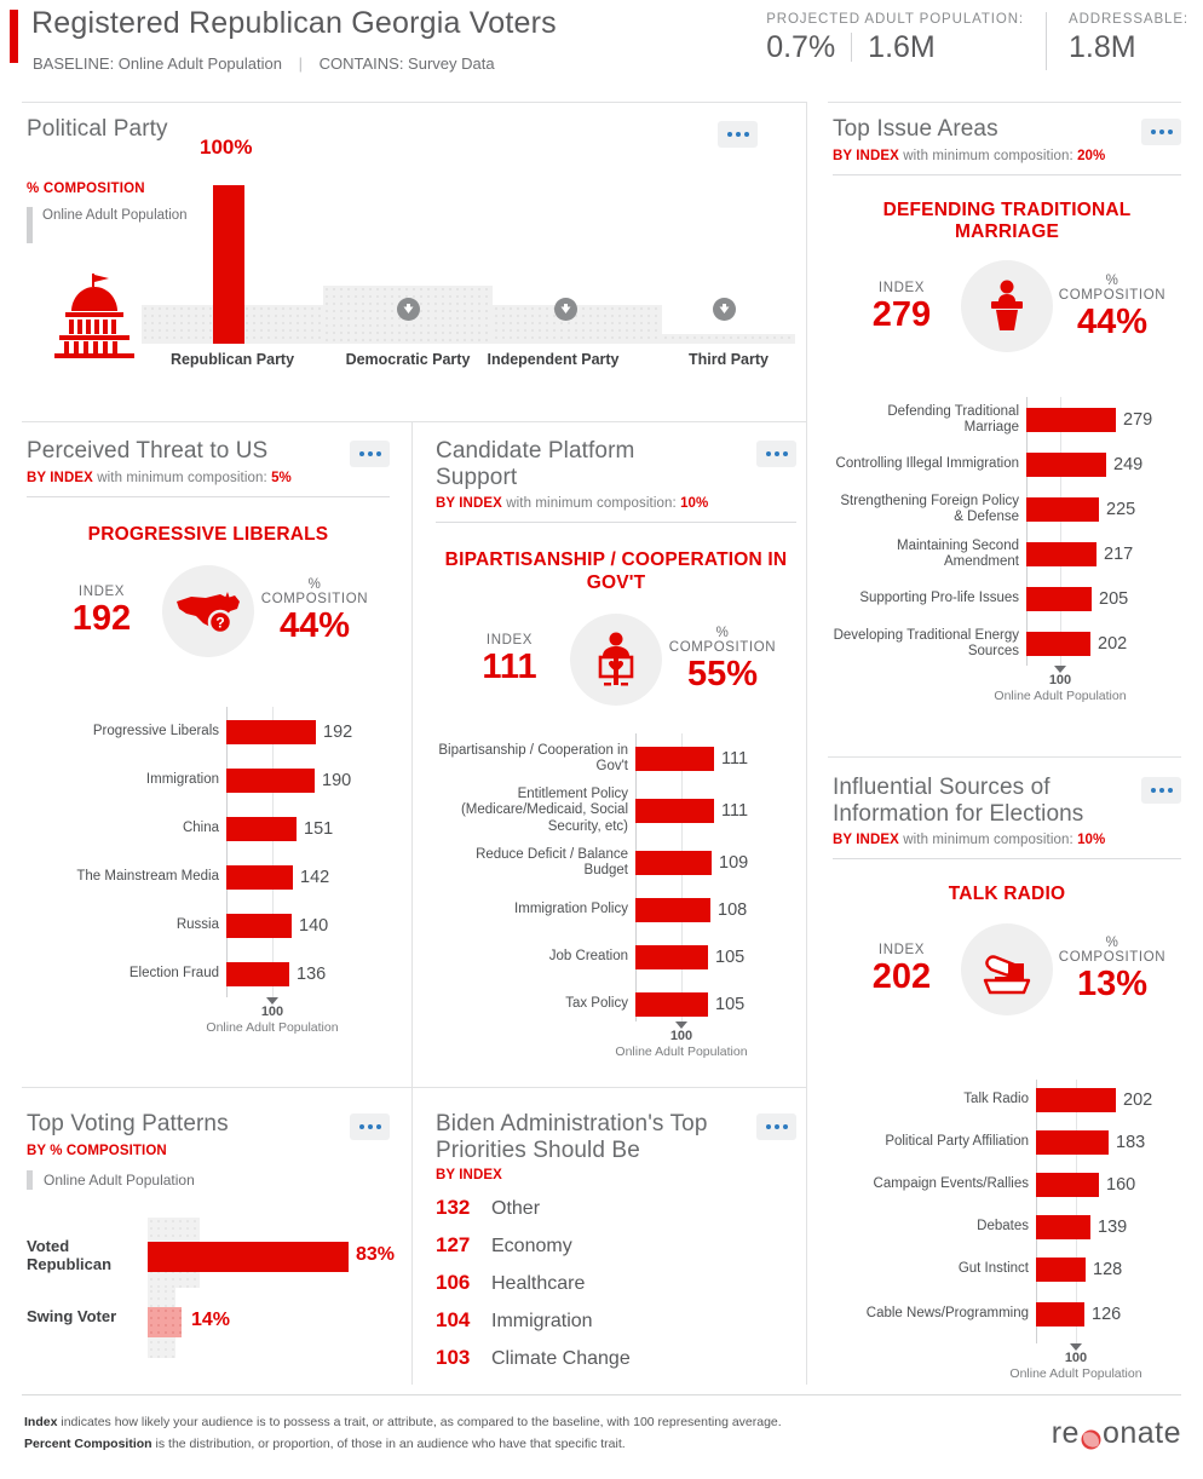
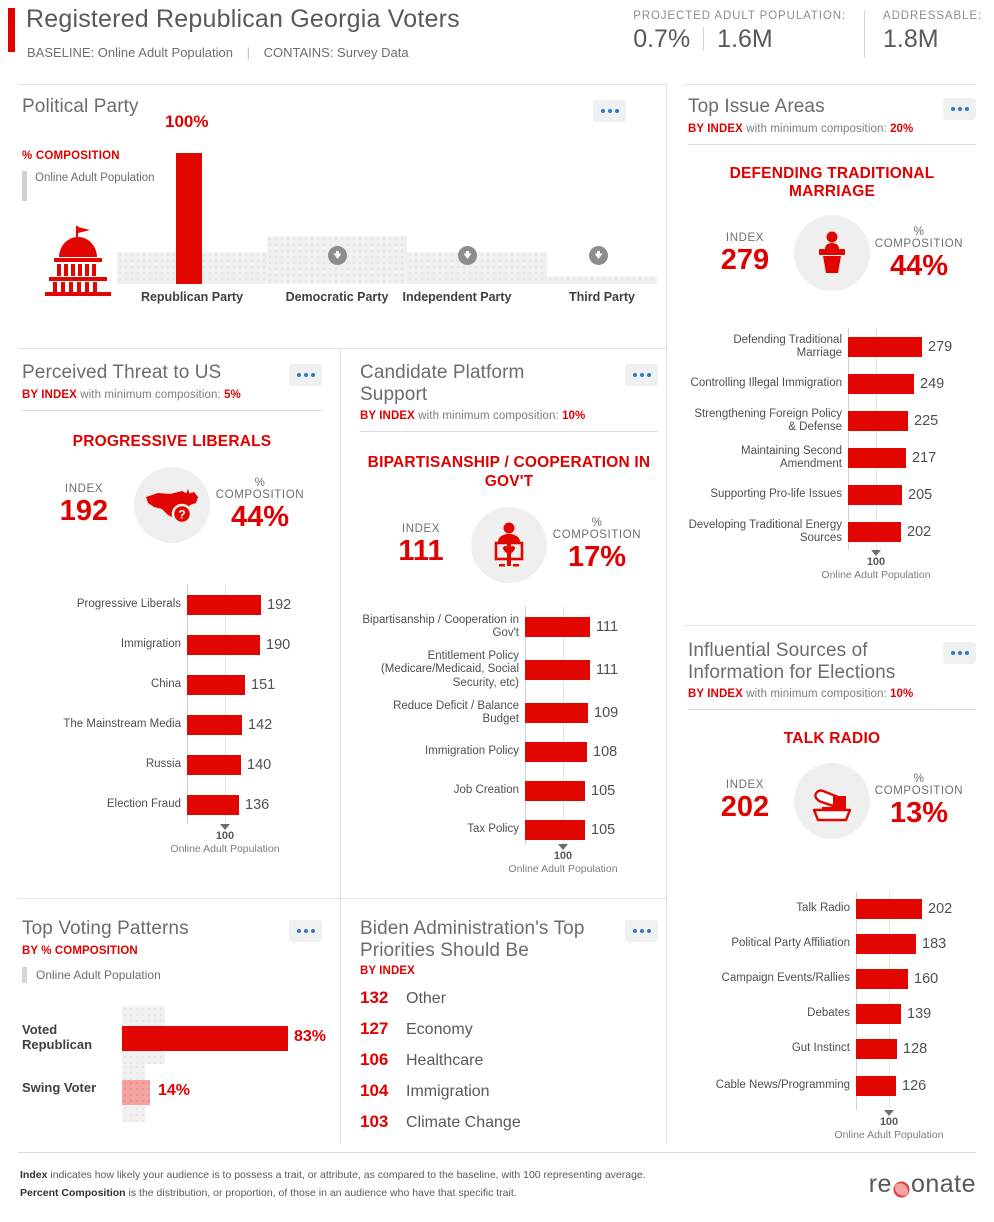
  Registered Republican Georgia Voters
  BASELINE: Online Adult Population | CONTAINS: Survey Data
  PROJECTED ADULT POPULATION:
  0.7%
  1.6M
  ADDRESSABLE:
  1.8M
  Political Party
  % COMPOSITION
  Online Adult Population
  100%
  Republican Party
  Democratic Party
  Independent Party
  Third Party
  Top Issue Areas
  BY INDEX with minimum composition: 20%
  DEFENDING TRADITIONAL MARRIAGE
  INDEX
  279
  % COMPOSITION
  44%
  Defending Traditional Marriage
  279
  Controlling Illegal Immigration
  249
  Strengthening Foreign Policy & Defense
  225
  Maintaining Second Amendment
  217
  Supporting Pro-life Issues
  205
  Developing Traditional Energy Sources
  202
  100
  Online Adult Population
  Perceived Threat to US
  BY INDEX with minimum composition: 5%
  PROGRESSIVE LIBERALS
  INDEX
  192
  ?
  % COMPOSITION
  44%
  Progressive Liberals
  192
  Immigration
  190
  China
  151
  The Mainstream Media
  142
  Russia
  140
  Election Fraud
  136
  100
  Online Adult Population
  Candidate Platform Support
  BY INDEX with minimum composition: 10%
  BIPARTISANSHIP / COOPERATION IN GOV'T
  INDEX
  111
  % COMPOSITION
- 55%
+ 17%
  Bipartisanship / Cooperation in Gov't
  111
  Entitlement Policy (Medicare/Medicaid, Social Security, etc)
  111
  Reduce Deficit / Balance Budget
  109
  Immigration Policy
  108
  Job Creation
  105
  Tax Policy
  105
  100
  Online Adult Population
  Influential Sources of Information for Elections
  BY INDEX with minimum composition: 10%
  TALK RADIO
  INDEX
  202
  % COMPOSITION
  13%
  Talk Radio
  202
  Political Party Affiliation
  183
  Campaign Events/Rallies
  160
  Debates
  139
  Gut Instinct
  128
  Cable News/Programming
  126
  100
  Online Adult Population
  Top Voting Patterns
  BY % COMPOSITION
  Online Adult Population
  Voted Republican
  83%
  Swing Voter
  14%
  Biden Administration's Top Priorities Should Be
  BY INDEX
  132
  Other
  127
  Economy
  106
  Healthcare
  104
  Immigration
  103
  Climate Change
  Index indicates how likely your audience is to possess a trait, or attribute, as compared to the baseline, with 100 representing average.
  Percent Composition is the distribution, or proportion, of those in an audience who have that specific trait.
  re
  onate
